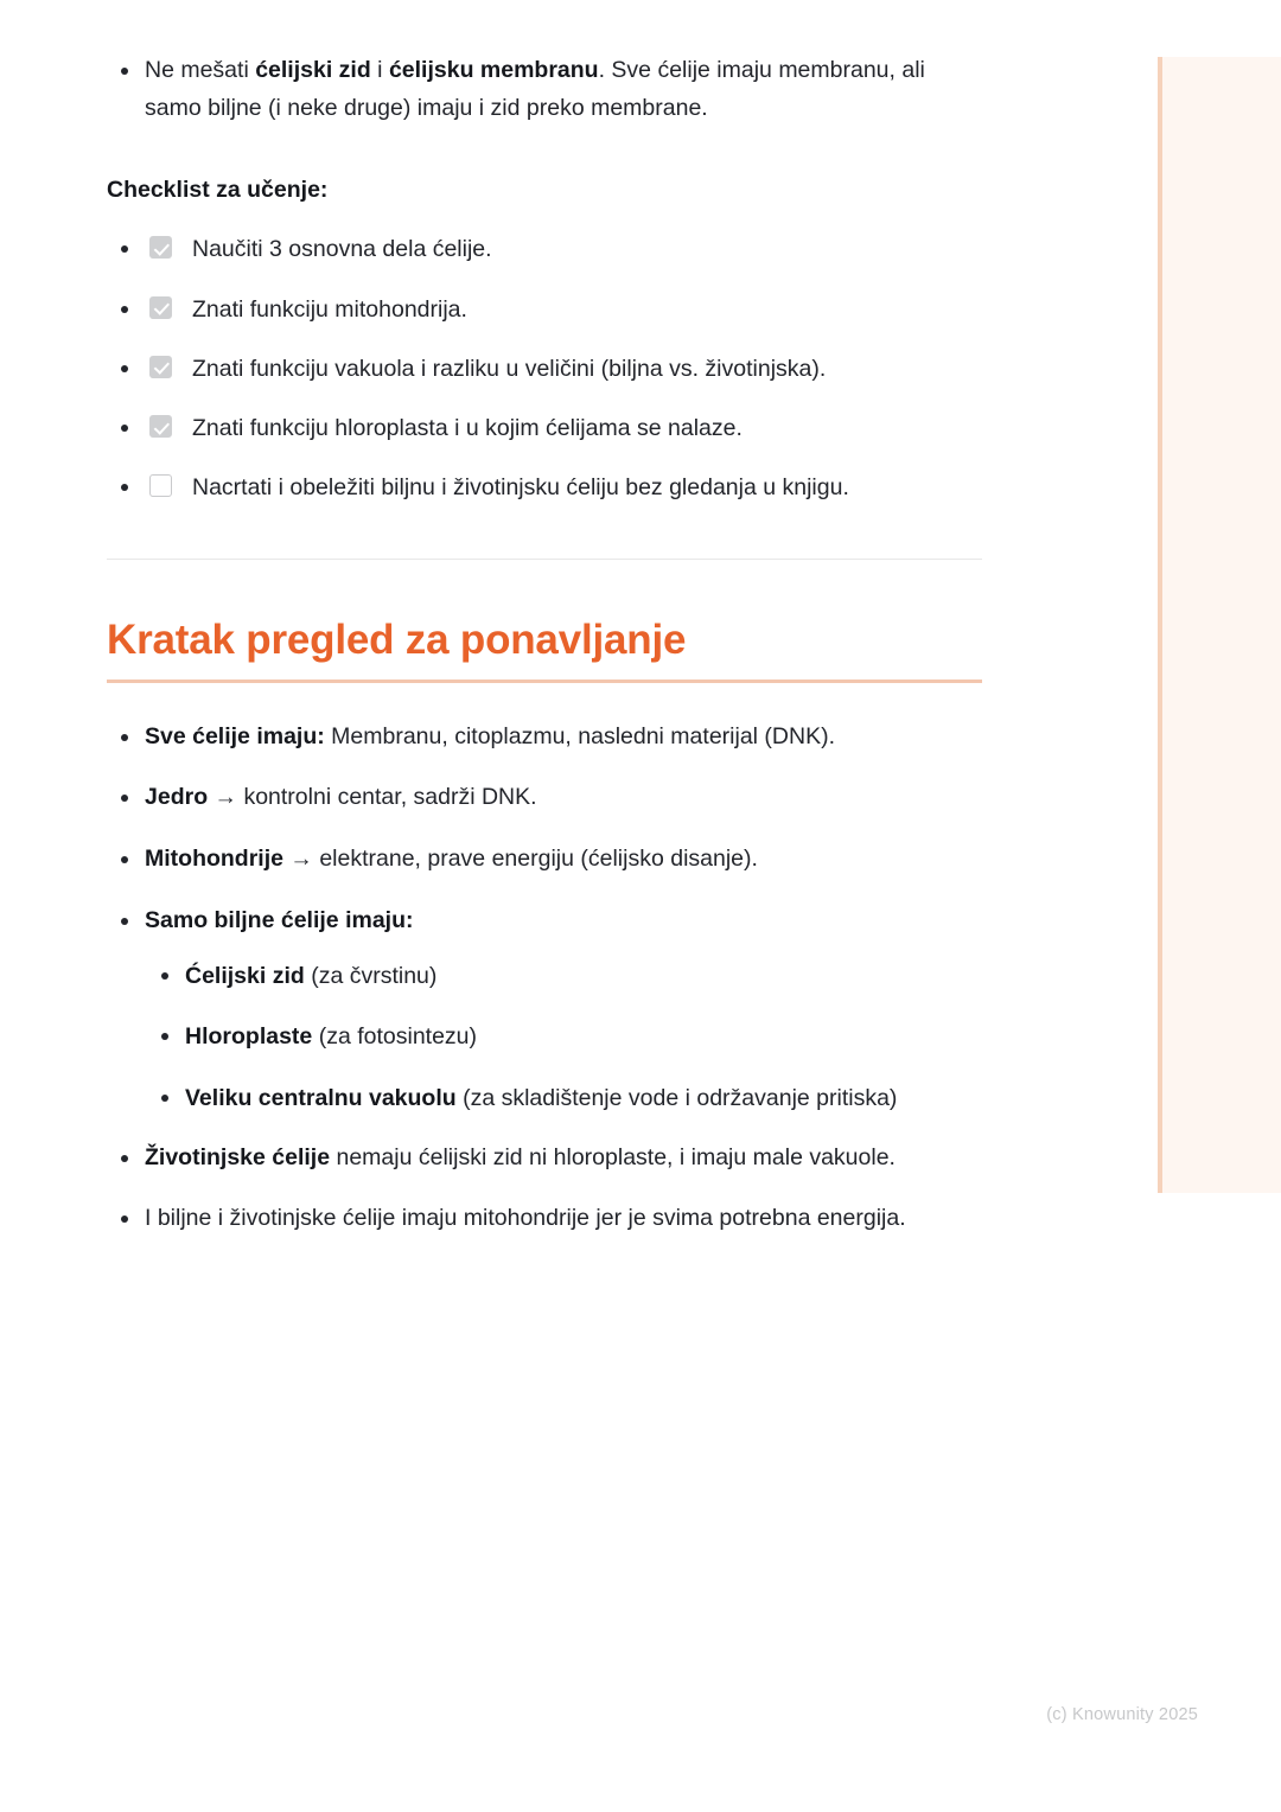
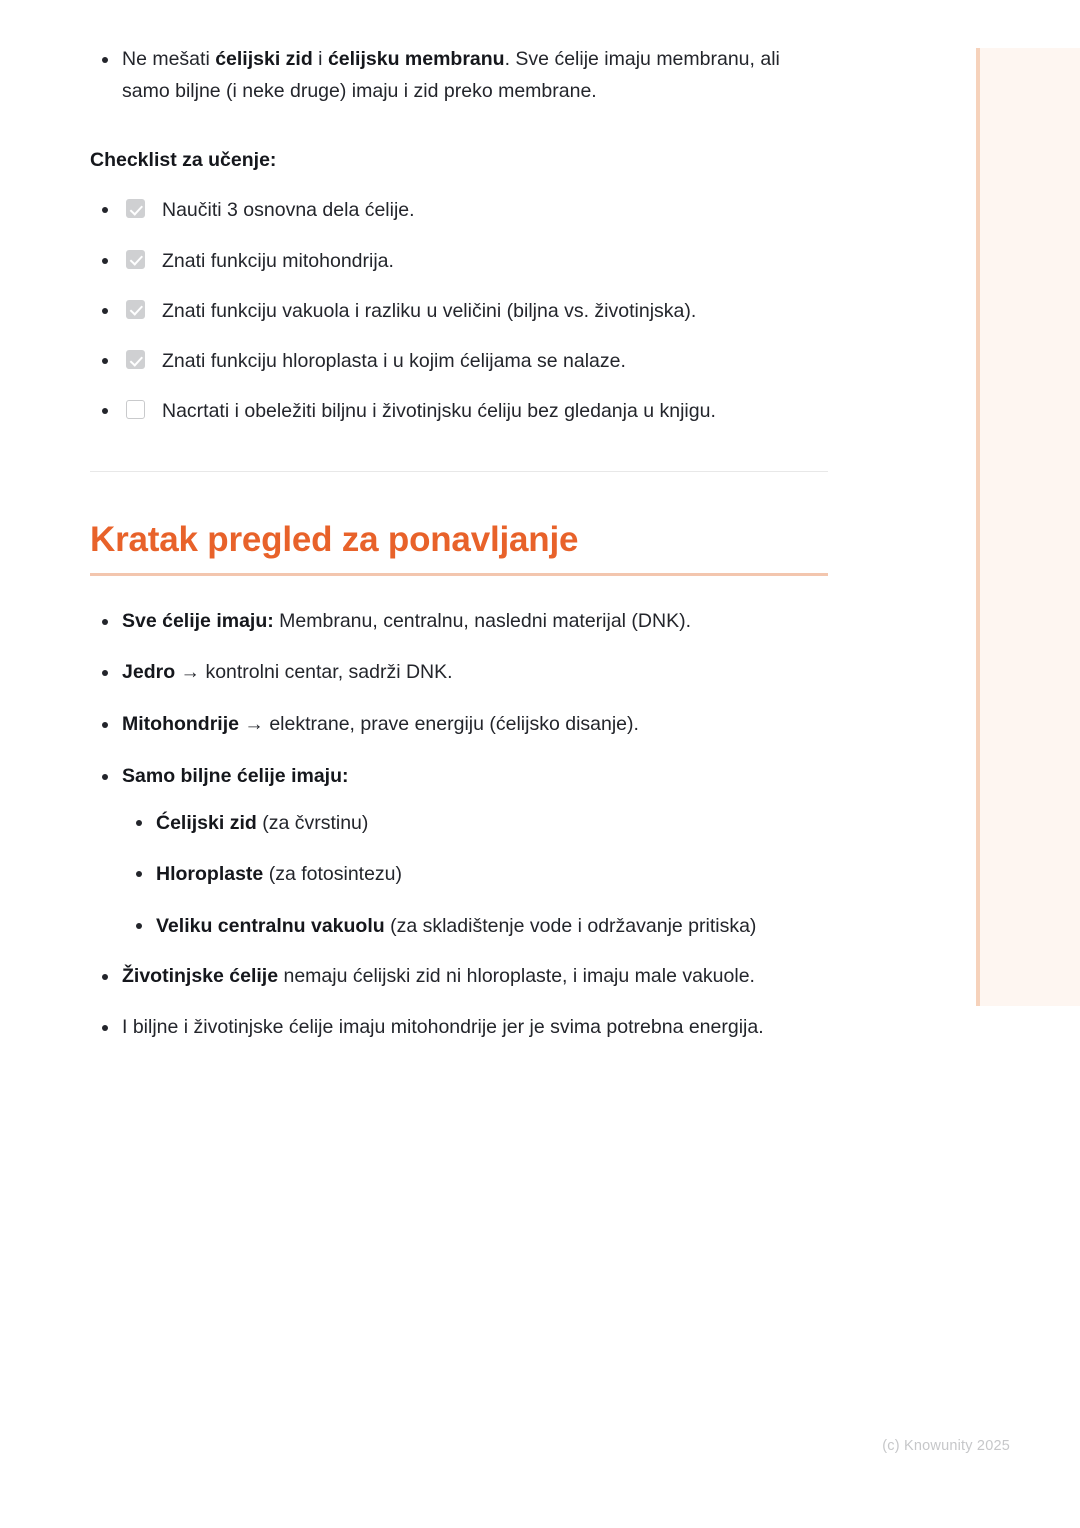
  Ne mešati ćelijski zid i ćelijsku membranu. Sve ćelije imaju membranu, ali samo biljne (i neke druge) imaju i zid preko membrane.
  Checklist za učenje:
  Naučiti 3 osnovna dela ćelije.
  Znati funkciju mitohondrija.
  Znati funkciju vakuola i razliku u veličini (biljna vs. životinjska).
  Znati funkciju hloroplasta i u kojim ćelijama se nalaze.
  Nacrtati i obeležiti biljnu i životinjsku ćeliju bez gledanja u knjigu.
  Kratak pregled za ponavljanje
- Sve ćelije imaju: Membranu, citoplazmu, nasledni materijal (DNK).
+ Sve ćelije imaju: Membranu, centralnu, nasledni materijal (DNK).
  Jedro → kontrolni centar, sadrži DNK.
  Mitohondrije → elektrane, prave energiju (ćelijsko disanje).
  Samo biljne ćelije imaju:
  Ćelijski zid (za čvrstinu)
  Hloroplaste (za fotosintezu)
  Veliku centralnu vakuolu (za skladištenje vode i održavanje pritiska)
  Životinjske ćelije nemaju ćelijski zid ni hloroplaste, i imaju male vakuole.
  I biljne i životinjske ćelije imaju mitohondrije jer je svima potrebna energija.
  (c) Knowunity 2025
